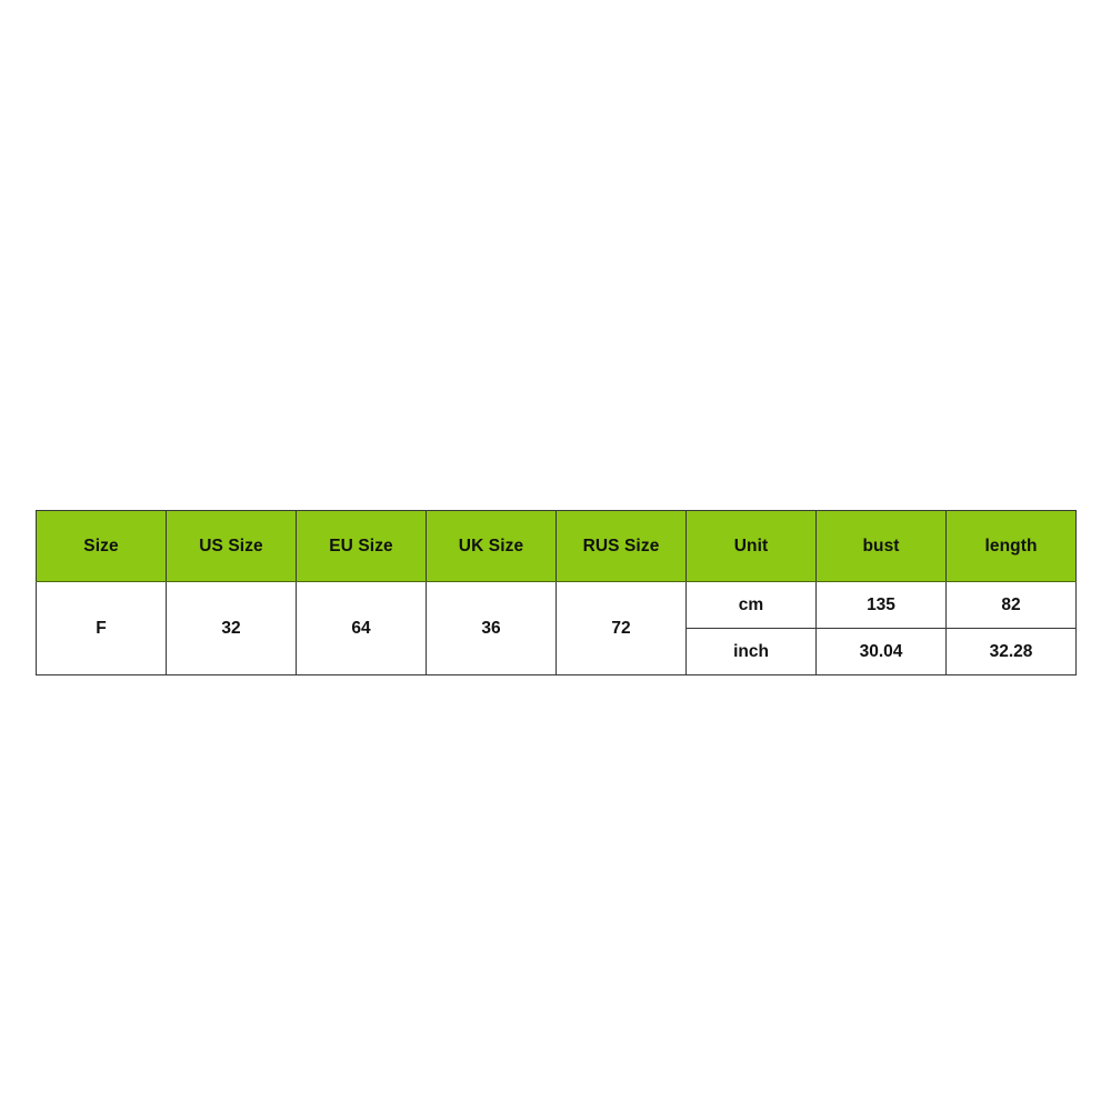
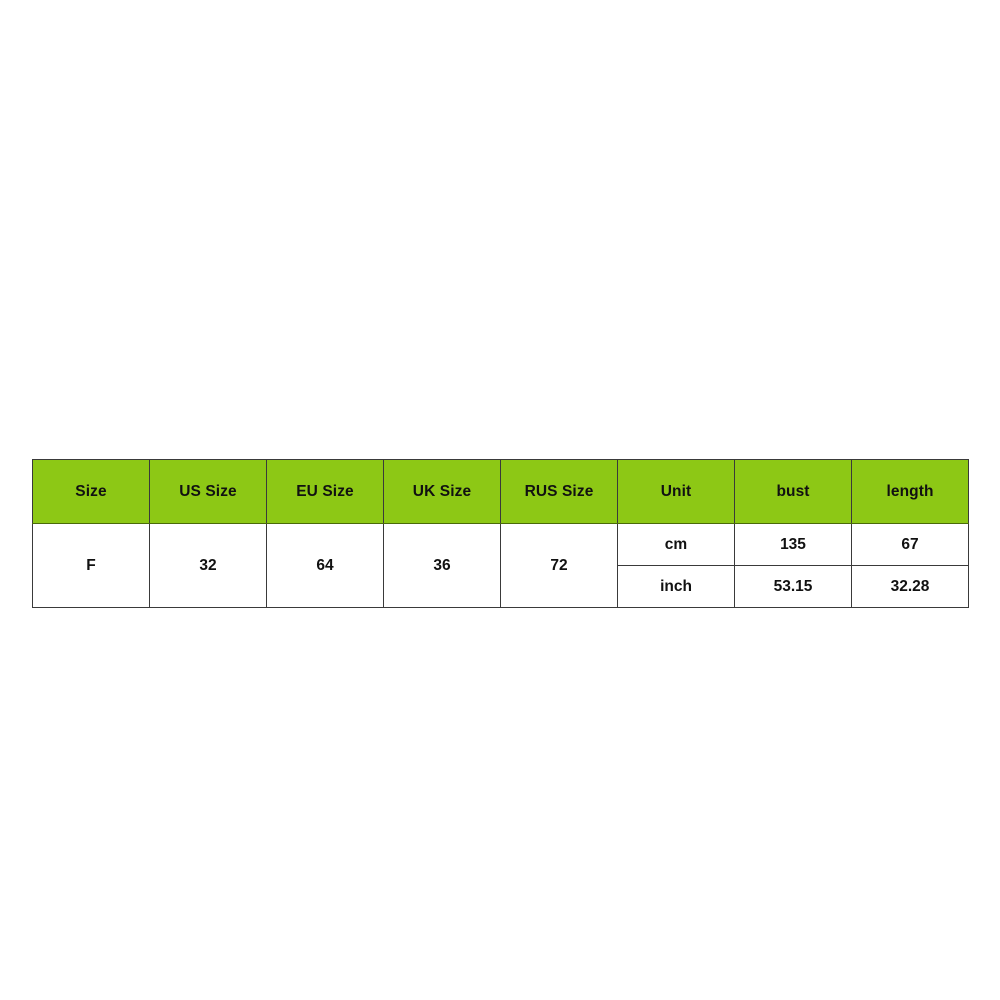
  Size	US Size	EU Size	UK Size	RUS Size	Unit	bust	length
- F	32	64	36	72	cm	135	82
+ F	32	64	36	72	cm	135	67
- inch	30.04	32.28
+ inch	53.15	32.28
